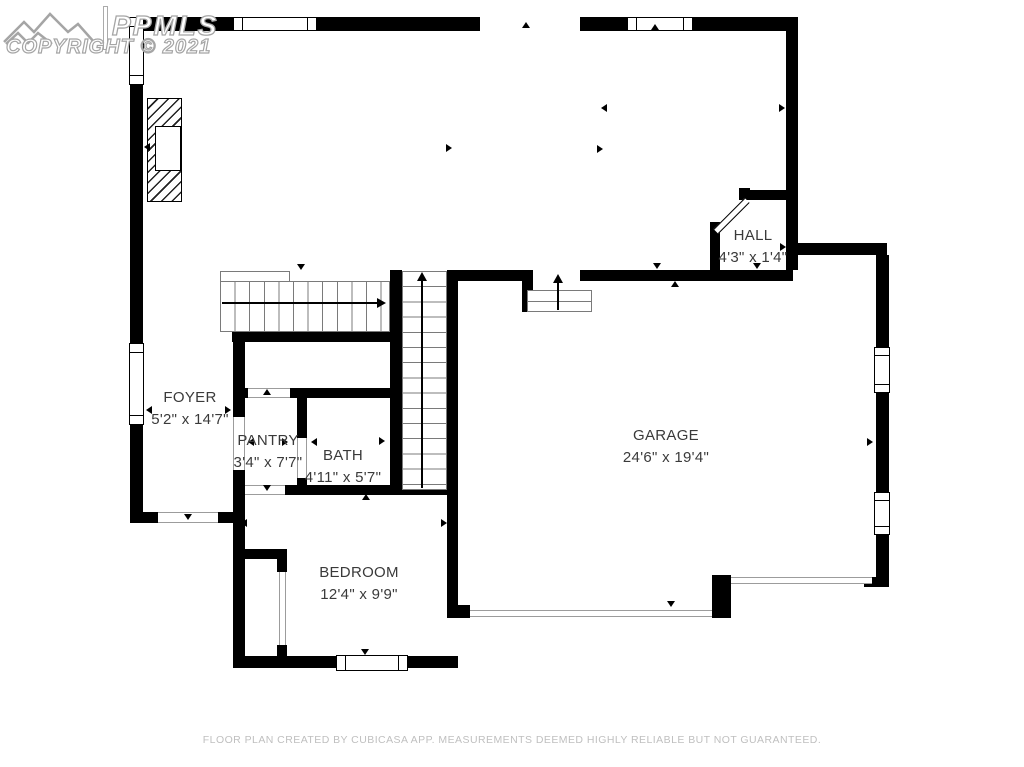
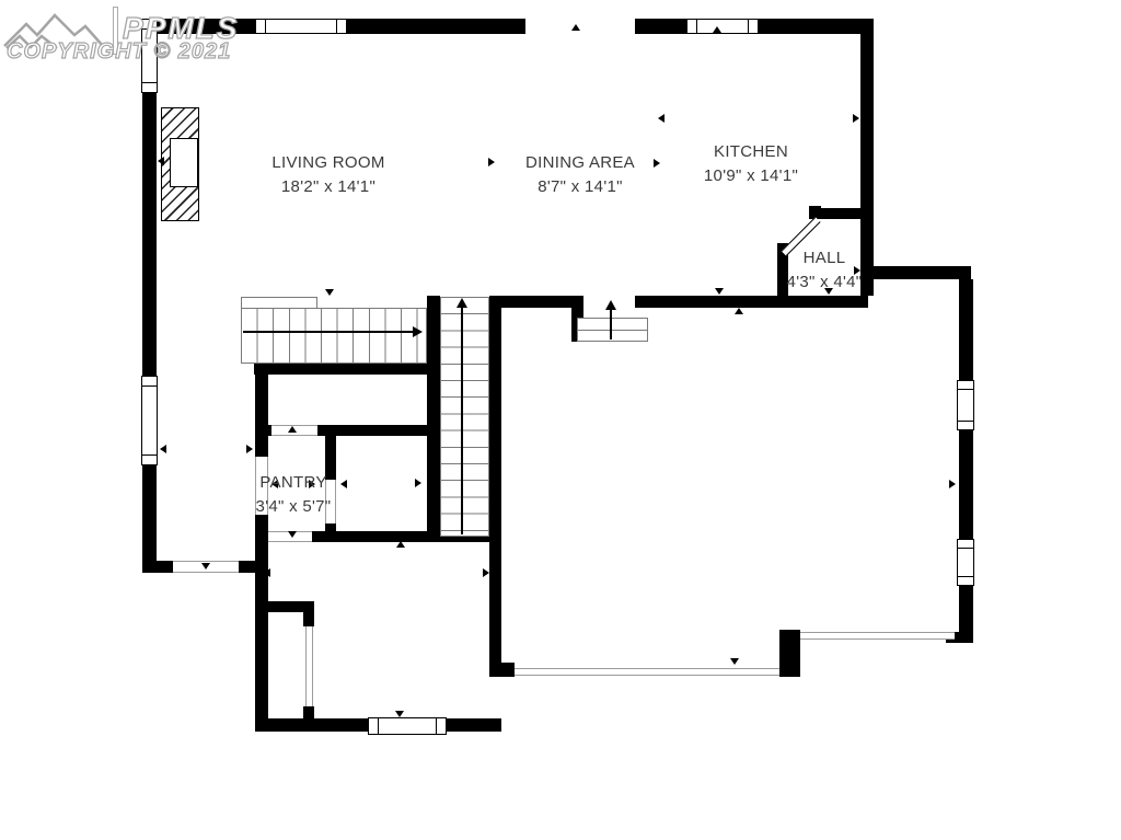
+ LIVING ROOM
+ 18'2" x 14'1"
+ DINING AREA
+ 8'7" x 14'1"
+ KITCHEN
+ 10'9" x 14'1"
  HALL
- 4'3" x 1'4"
+ 4'3" x 4'4"
- FOYER
- 5'2" x 14'7"
  PANTRY
- 3'4" x 7'7"
+ 3'4" x 5'7"
- BATH
- 4'11" x 5'7"
- GARAGE
- 24'6" x 19'4"
- BEDROOM
- 12'4" x 9'9"
  PPMLS
  COPYRIGHT © 2021
- FLOOR PLAN CREATED BY CUBICASA APP. MEASUREMENTS DEEMED HIGHLY RELIABLE BUT NOT GUARANTEED.
